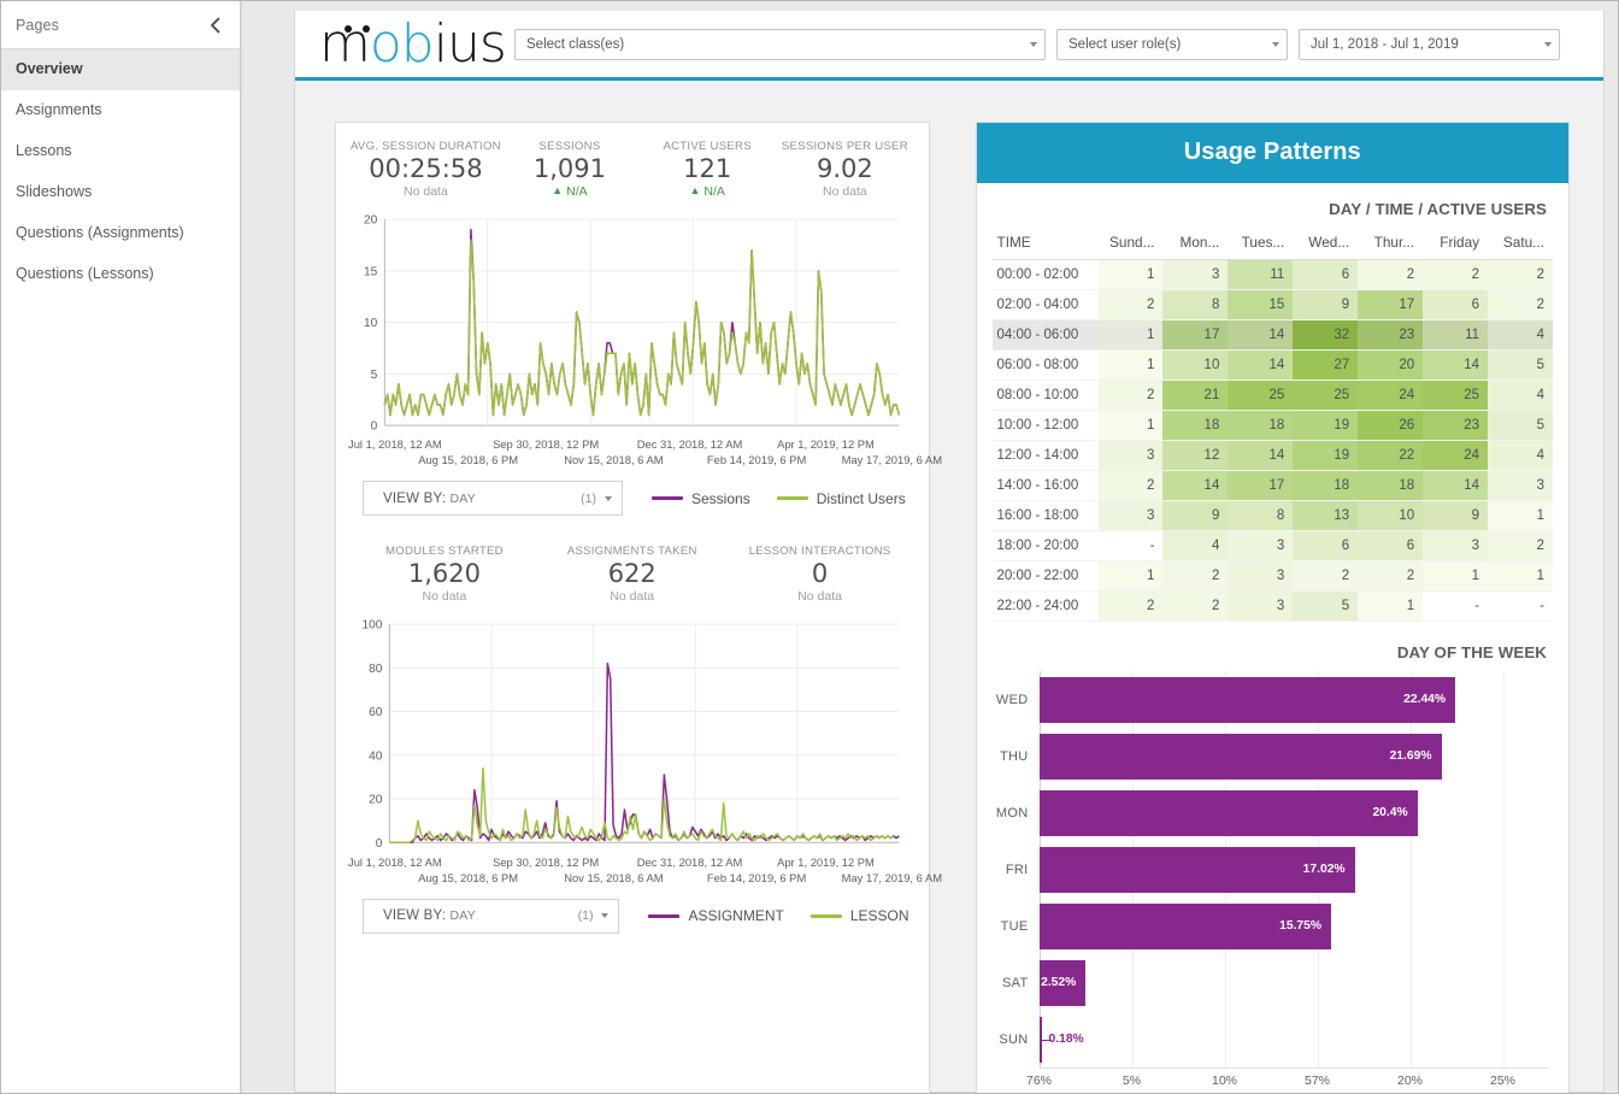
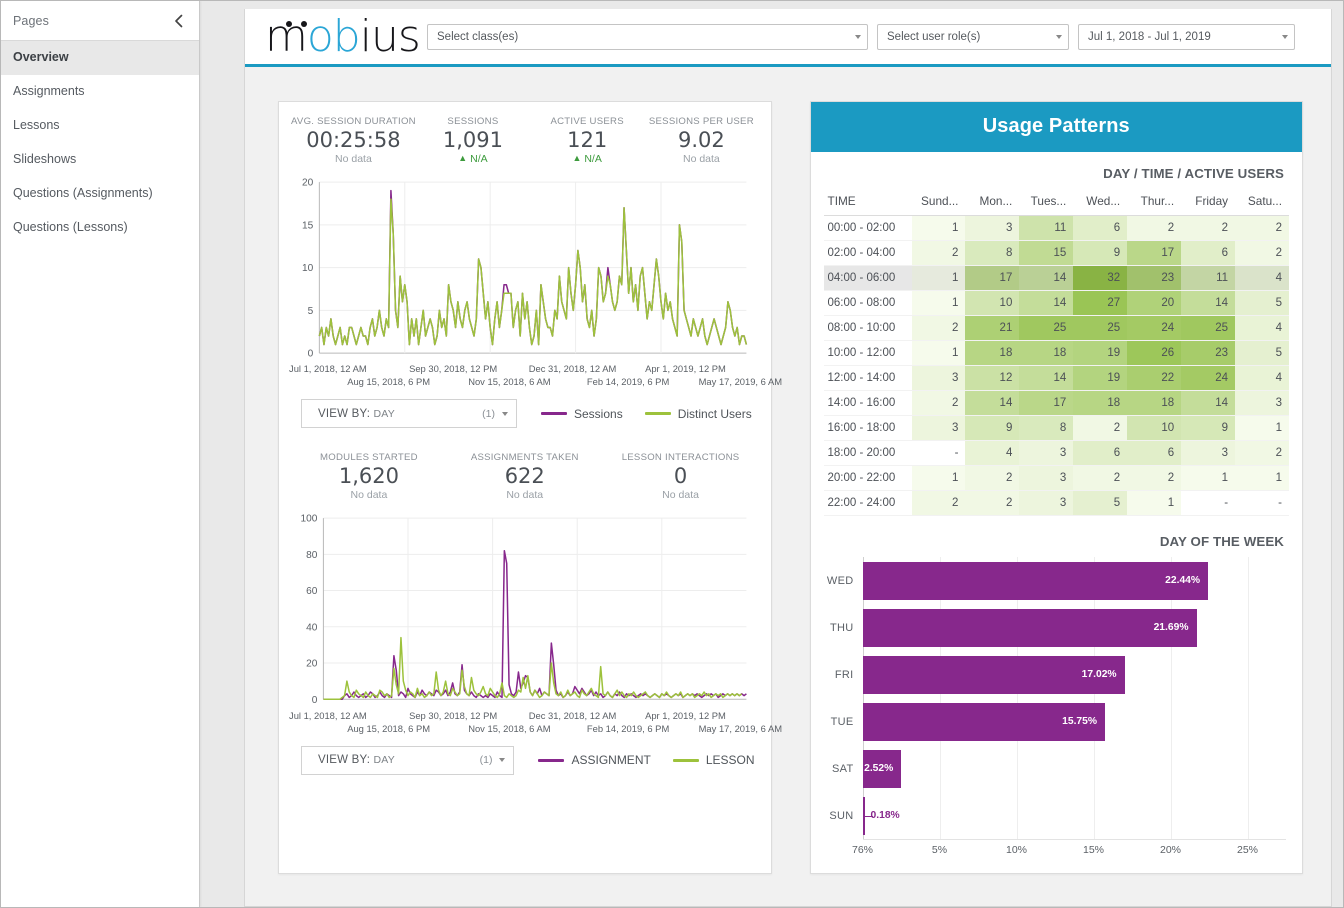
  Pages
  Overview
  Assignments
  Lessons
  Slideshows
  Questions (Assignments)
  Questions (Lessons)
  mobius
  Select class(es)
  Select user role(s)
  Jul 1, 2018 - Jul 1, 2019
  AVG. SESSION DURATION
  00:25:58
  No data
  SESSIONS
  1,091
  ▲ N/A
  ACTIVE USERS
  121
  ▲ N/A
  SESSIONS PER USER
  9.02
  No data
  0
  5
  10
  15
  20
  Jul 1, 2018, 12 AM
  Sep 30, 2018, 12 PM
  Dec 31, 2018, 12 AM
  Apr 1, 2019, 12 PM
  Aug 15, 2018, 6 PM
  Nov 15, 2018, 6 AM
  Feb 14, 2019, 6 PM
  May 17, 2019, 6 AM
  VIEW BY: DAY
  (1)
  Sessions
  Distinct Users
  MODULES STARTED
  1,620
  No data
  ASSIGNMENTS TAKEN
  622
  No data
  LESSON INTERACTIONS
  0
  No data
  0
  20
  40
  60
  80
  100
  Jul 1, 2018, 12 AM
  Sep 30, 2018, 12 PM
  Dec 31, 2018, 12 AM
  Apr 1, 2019, 12 PM
  Aug 15, 2018, 6 PM
  Nov 15, 2018, 6 AM
  Feb 14, 2019, 6 PM
  May 17, 2019, 6 AM
  VIEW BY: DAY
  (1)
  ASSIGNMENT
  LESSON
  Usage Patterns
  DAY / TIME / ACTIVE USERS
  TIME	Sund...	Mon...	Tues...	Wed...	Thur...	Friday	Satu...
  00:00 - 02:00	1	3	11	6	2	2	2
  02:00 - 04:00	2	8	15	9	17	6	2
  04:00 - 06:00	1	17	14	32	23	11	4
  06:00 - 08:00	1	10	14	27	20	14	5
  08:00 - 10:00	2	21	25	25	24	25	4
  10:00 - 12:00	1	18	18	19	26	23	5
  12:00 - 14:00	3	12	14	19	22	24	4
  14:00 - 16:00	2	14	17	18	18	14	3
- 16:00 - 18:00	3	9	8	13	10	9	1
+ 16:00 - 18:00	3	9	8	2	10	9	1
  18:00 - 20:00	-	4	3	6	6	3	2
  20:00 - 22:00	1	2	3	2	2	1	1
  22:00 - 24:00	2	2	3	5	1	-	-
  DAY OF THE WEEK
  WED
  22.44%
  THU
  21.69%
- MON
- 20.4%
  FRI
  17.02%
  TUE
  15.75%
  SAT
  2.52%
  SUN
  0.18%
  76%
  5%
  10%
- 57%
+ 15%
  20%
  25%
